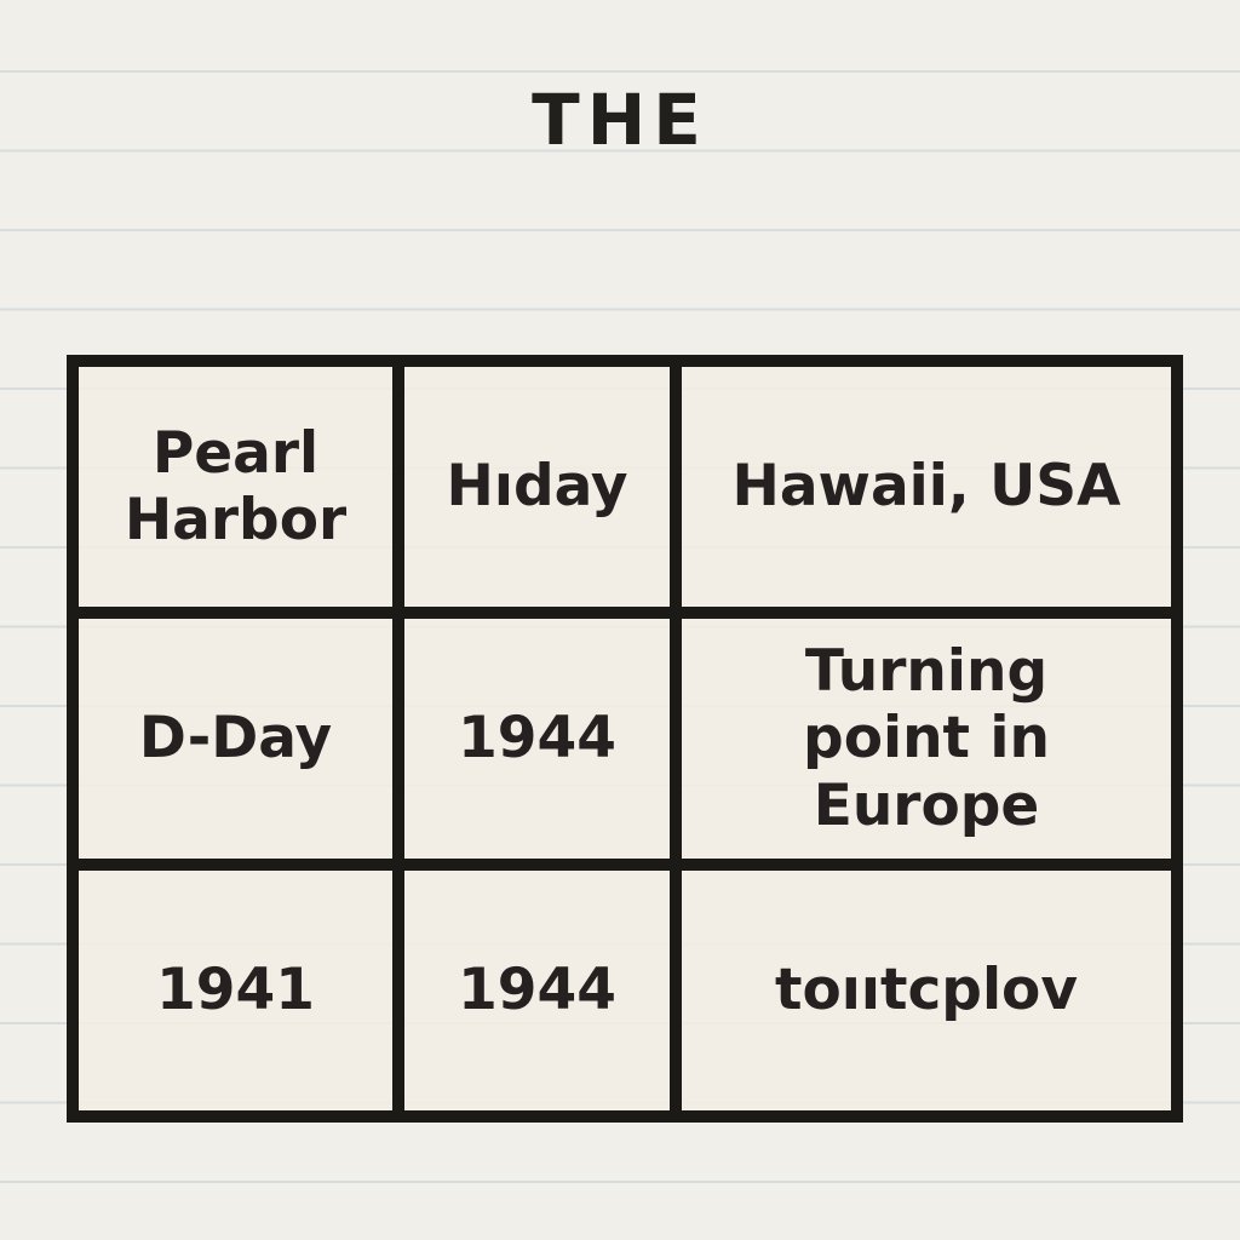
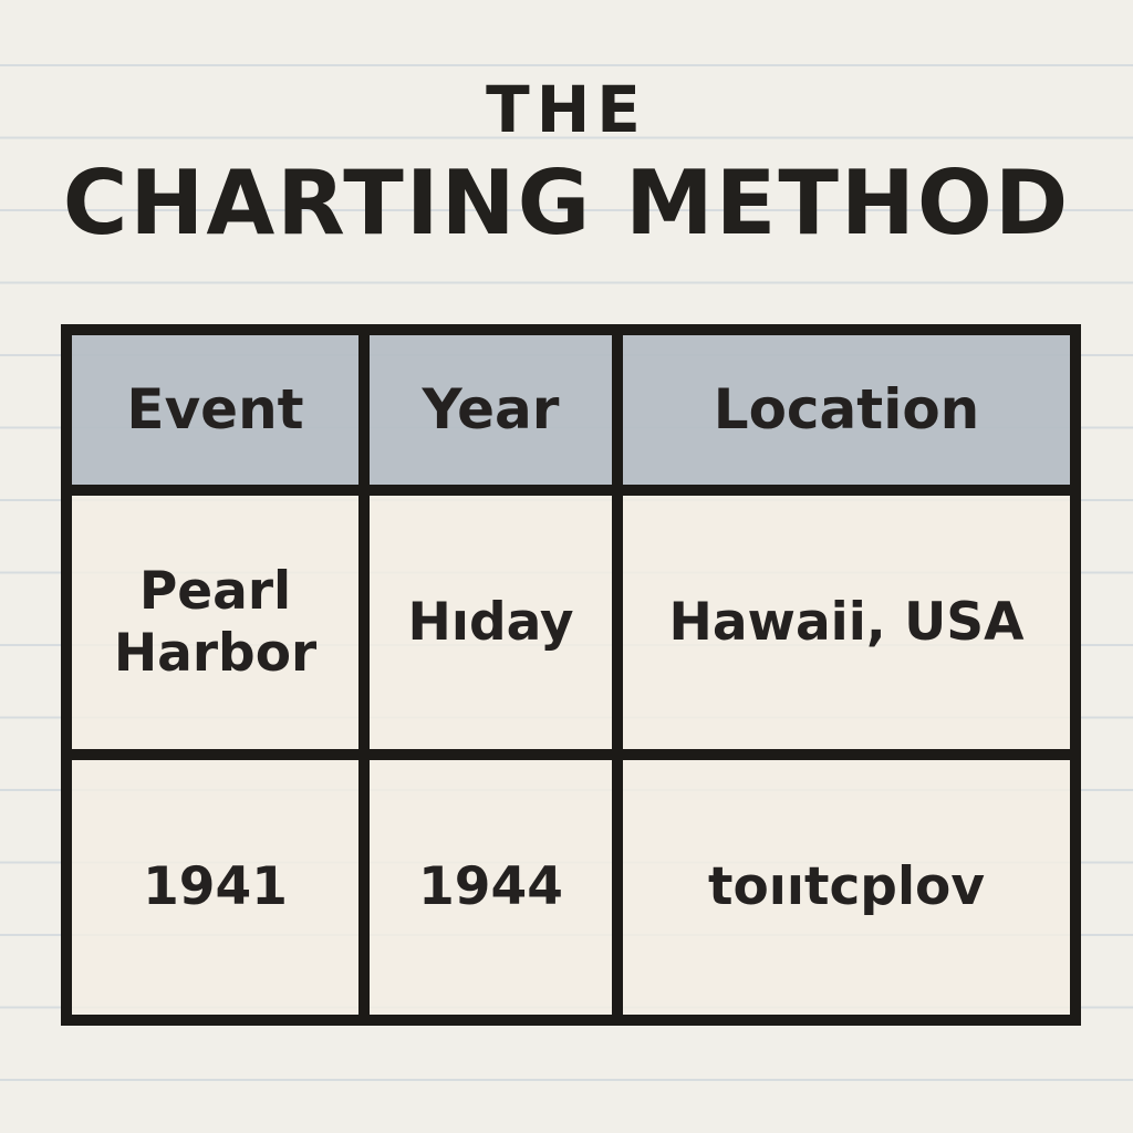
  THE
+ CHARTING METHOD
+ Event	Year	Location
  Pearl Harbor	Hıday	Hawaii, USA
- D-Day	1944	Turning point in Europe
  1941	1944	toııtcplov
